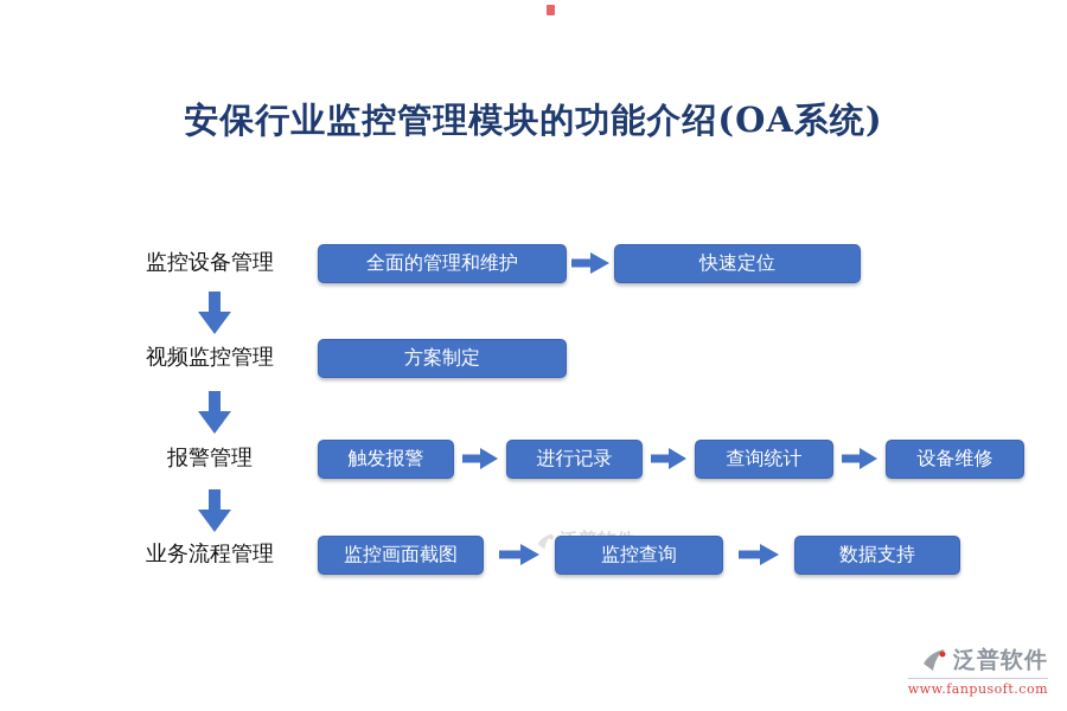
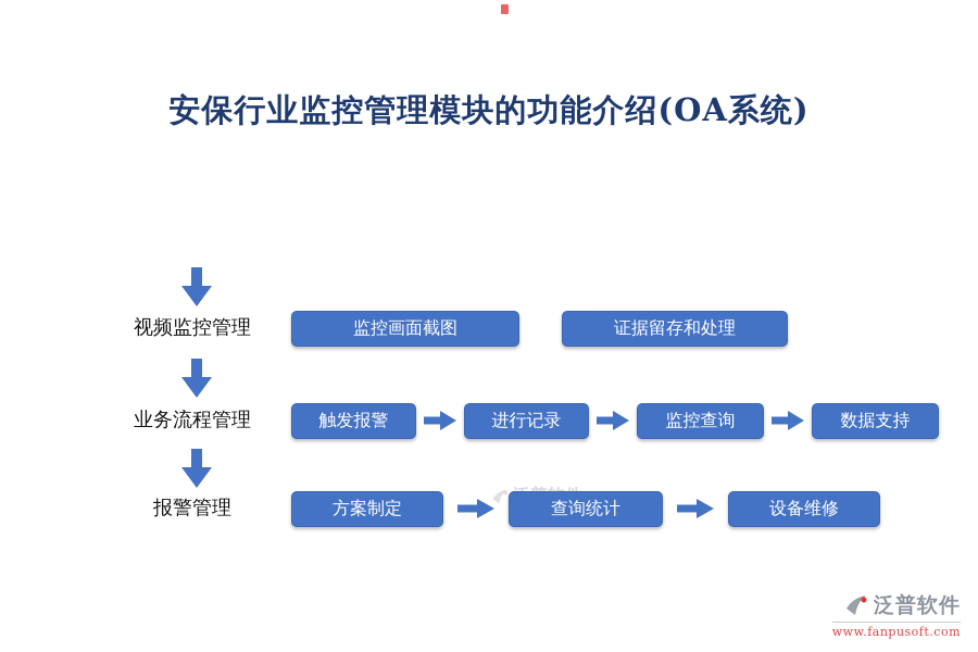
  安保行业监控管理模块的功能介绍(OA系统)
- 监控设备管理
- 全面的管理和维护
- 快速定位
  视频监控管理
- 方案制定
+ 监控画面截图
+ 证据留存和处理
- 报警管理
+ 业务流程管理
  触发报警
  进行记录
- 查询统计
+ 监控查询
- 设备维修
+ 数据支持
- 业务流程管理
+ 报警管理
- 监控画面截图
+ 方案制定
- 监控查询
+ 查询统计
- 数据支持
+ 设备维修
  泛普软件
  www.fanpusoft.com
